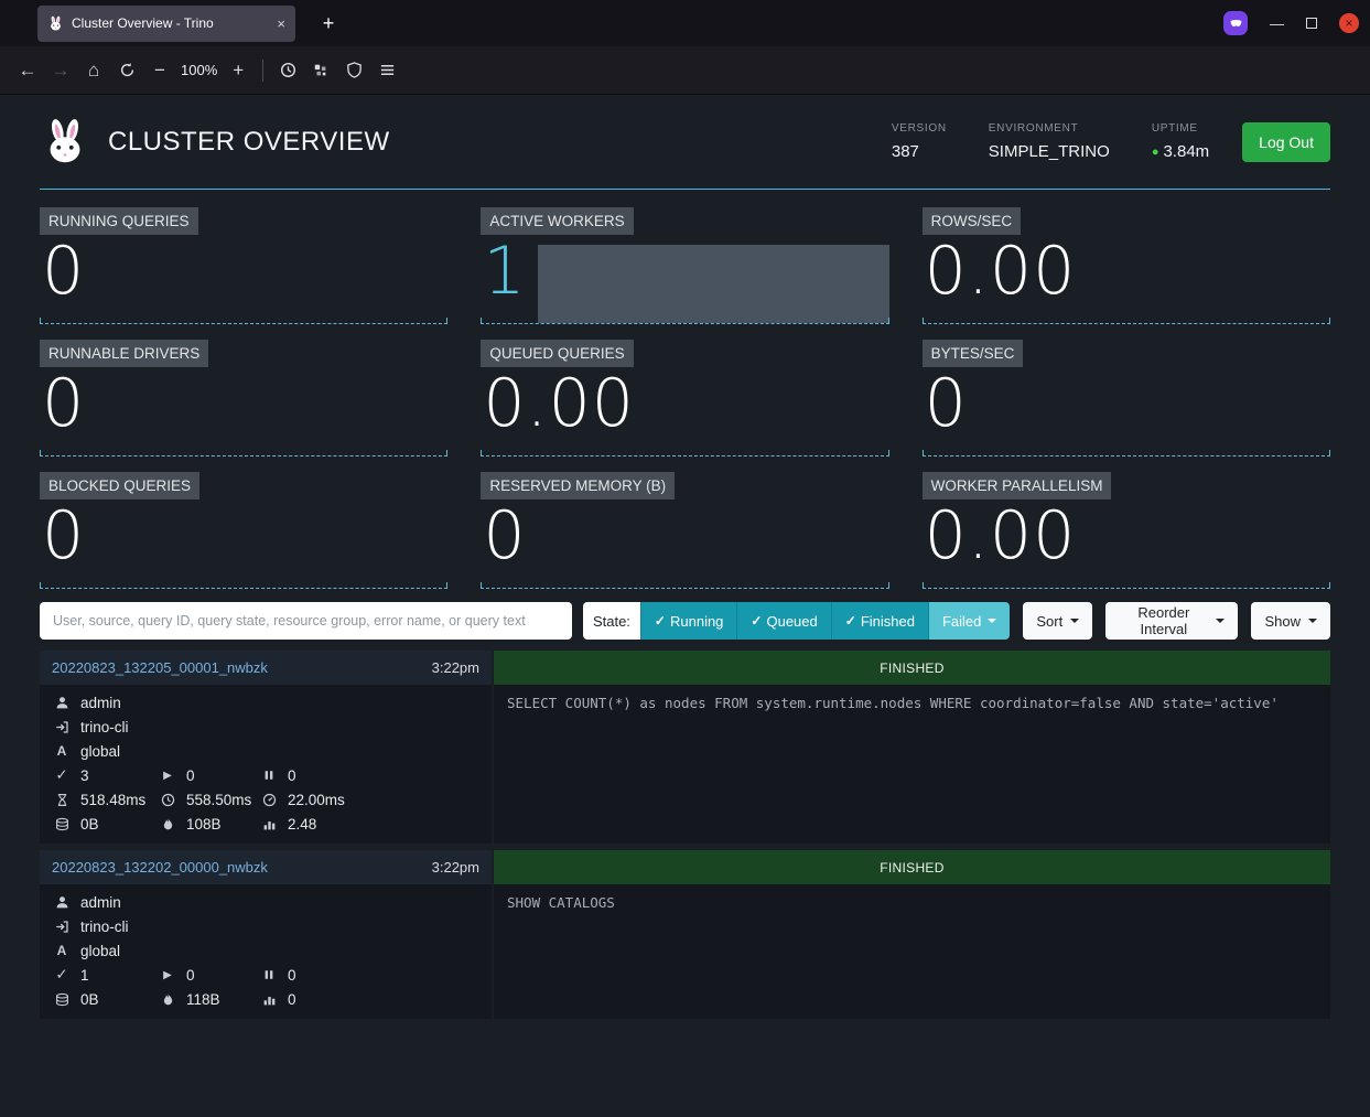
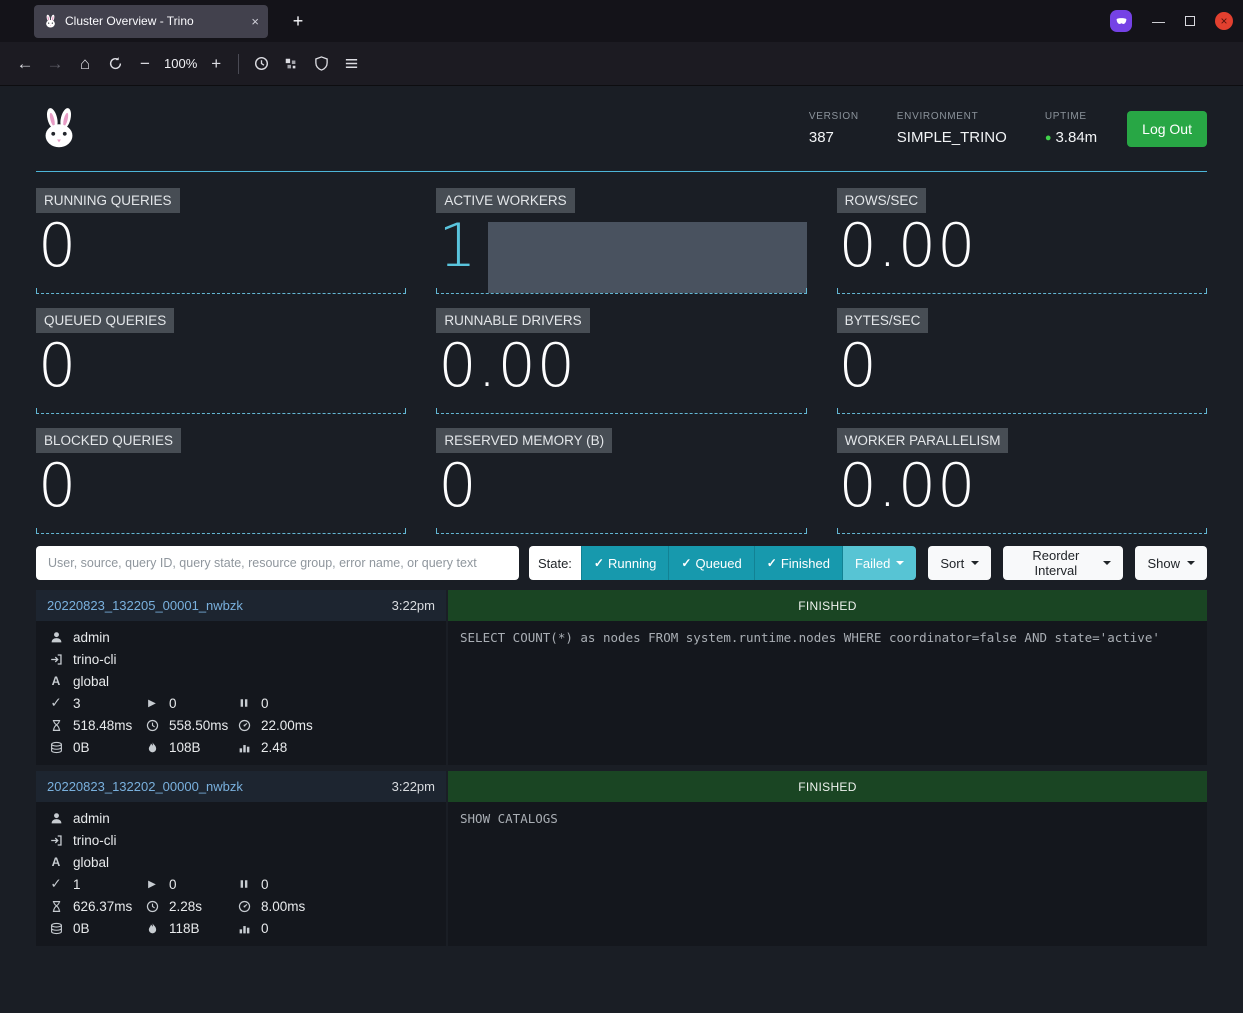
  Cluster Overview - Trino
  ×
  +
  —
  ×
  ←
  →
  ⌂
  −
  100%
  +
- CLUSTER OVERVIEW
  VERSION
  387
  ENVIRONMENT
  SIMPLE_TRINO
  UPTIME
  ●
  3.84m
  Log Out
  RUNNING QUERIES
  0
  ACTIVE WORKERS
  1
  ROWS/SEC
  0.00
- RUNNABLE DRIVERS
+ QUEUED QUERIES
  0
- QUEUED QUERIES
+ RUNNABLE DRIVERS
  0.00
  BYTES/SEC
  0
  BLOCKED QUERIES
  0
  RESERVED MEMORY (B)
  0
  WORKER PARALLELISM
  0.00
  User, source, query ID, query state, resource group, error name, or query text
  State:
  ✓
  Running
  ✓
  Queued
  ✓
  Finished
  Failed
  Sort
  Reorder Interval
  Show
  20220823_132205_00001_nwbzk
  3:22pm
  FINISHED
  admin
  trino-cli
  A
  global
  ✓
  3
  ▶
  0
  0
  518.48ms
  558.50ms
  22.00ms
  0B
  108B
  2.48
  SELECT COUNT(*) as nodes FROM system.runtime.nodes WHERE coordinator=false AND state='active'
  20220823_132202_00000_nwbzk
  3:22pm
  FINISHED
  admin
  trino-cli
  A
  global
  ✓
  1
  ▶
  0
  0
+ 626.37ms
+ 2.28s
+ 8.00ms
  0B
  118B
  0
  SHOW CATALOGS
